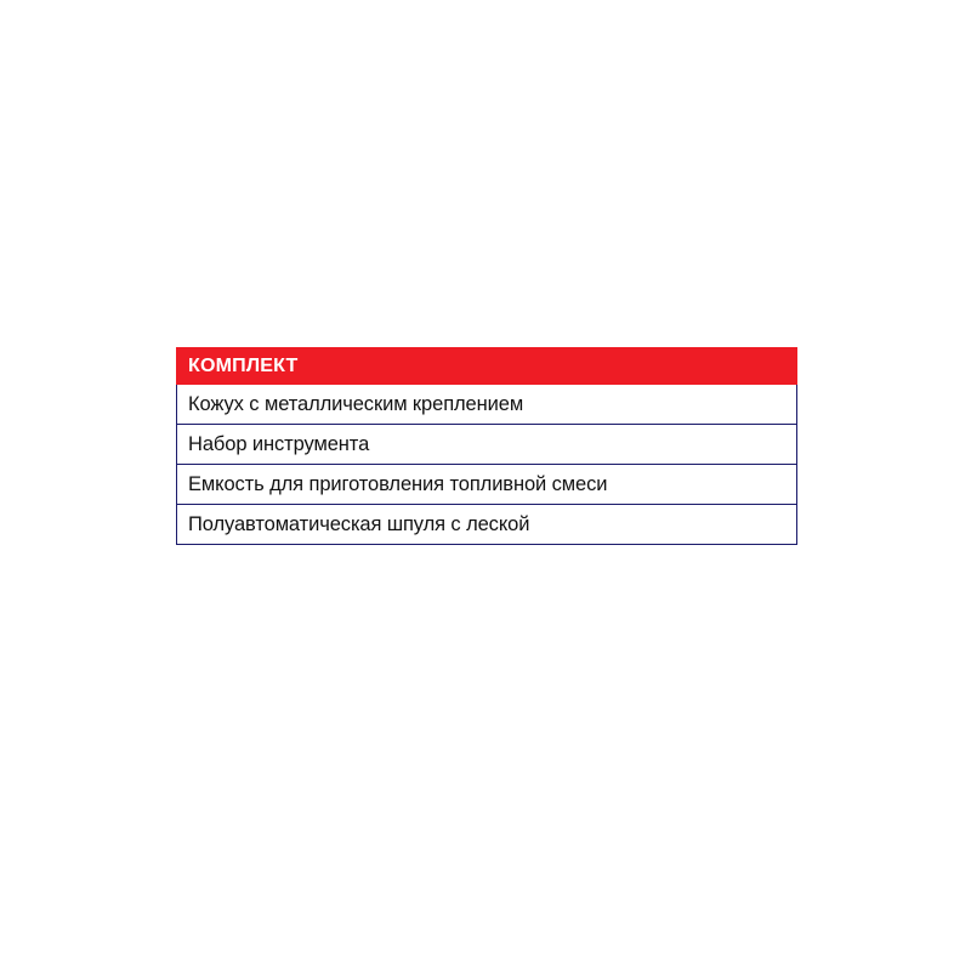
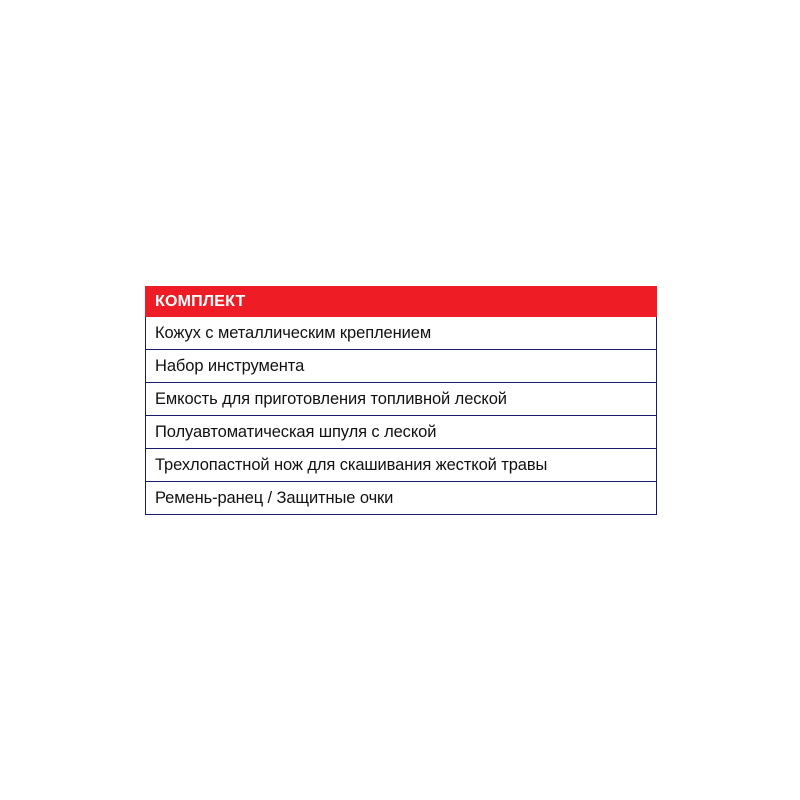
  КОМПЛЕКТ
  Кожух с металлическим креплением
  Набор инструмента
- Емкость для приготовления топливной смеси
+ Емкость для приготовления топливной леской
  Полуавтоматическая шпуля с леской
+ Трехлопастной нож для скашивания жесткой травы
+ Ремень-ранец / Защитные очки
